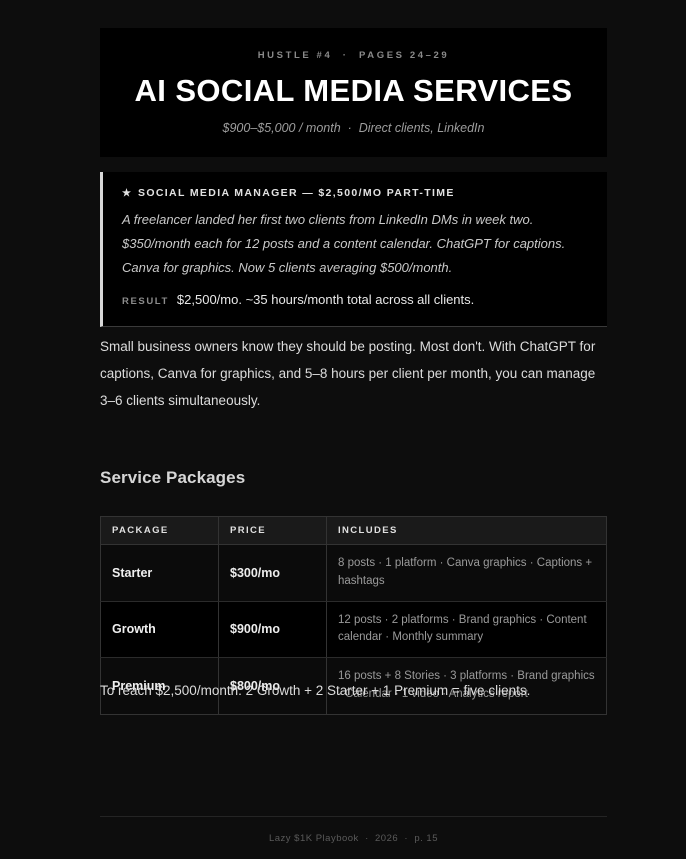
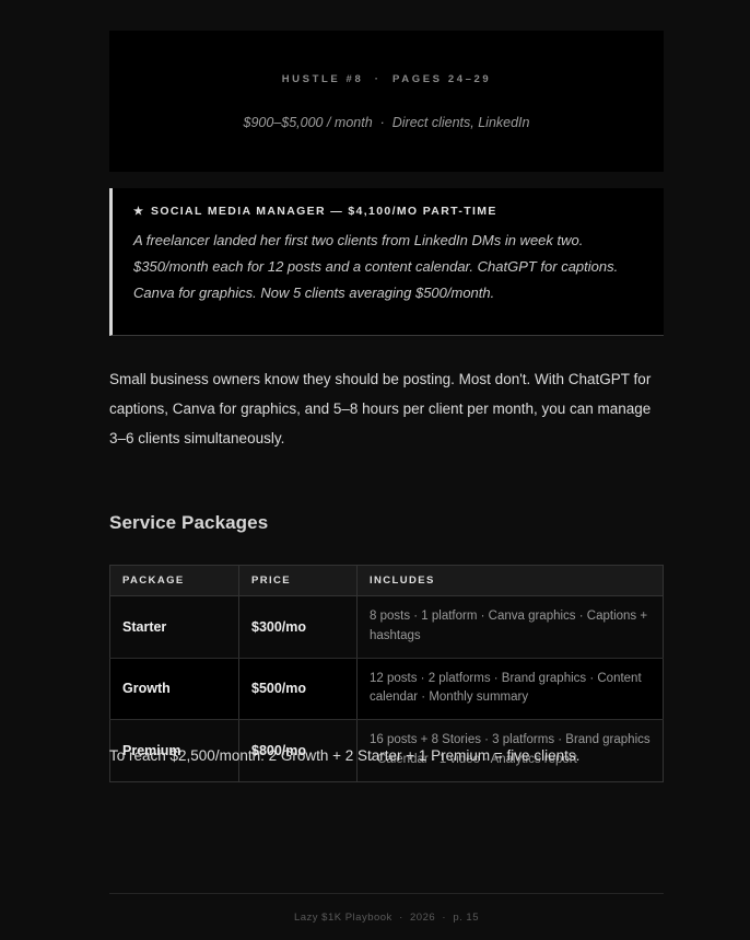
- HUSTLE #4 · PAGES 24–29
+ HUSTLE #8 · PAGES 24–29
- AI SOCIAL MEDIA SERVICES
  $900–$5,000 / month · Direct clients, LinkedIn
- ★ SOCIAL MEDIA MANAGER — $2,500/MO PART-TIME
+ ★ SOCIAL MEDIA MANAGER — $4,100/MO PART-TIME
  A freelancer landed her first two clients from LinkedIn DMs in week two. $350/month each for 12 posts and a content calendar. ChatGPT for captions. Canva for graphics. Now 5 clients averaging $500/month.
- RESULT $2,500/mo. ~35 hours/month total across all clients.
  Small business owners know they should be posting. Most don't. With ChatGPT for captions, Canva for graphics, and 5–8 hours per client per month, you can manage 3–6 clients simultaneously.
  Service Packages
  PACKAGE	PRICE	INCLUDES
  Starter	$300/mo	8 posts · 1 platform · Canva graphics · Captions + hashtags
- Growth	$900/mo	12 posts · 2 platforms · Brand graphics · Content calendar · Monthly summary
+ Growth	$500/mo	12 posts · 2 platforms · Brand graphics · Content calendar · Monthly summary
  Premium	$800/mo	16 posts + 8 Stories · 3 platforms · Brand graphics · Calendar · 1 video · Analytics report
  To reach $2,500/month: 2 Growth + 2 Starter + 1 Premium = five clients.
  Lazy $1K Playbook · 2026 · p. 15
